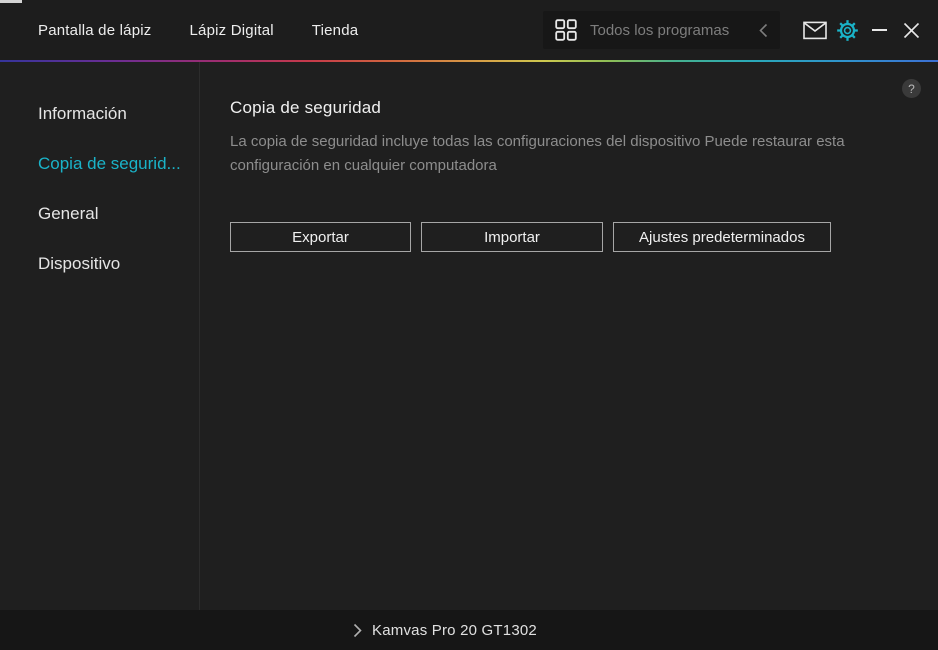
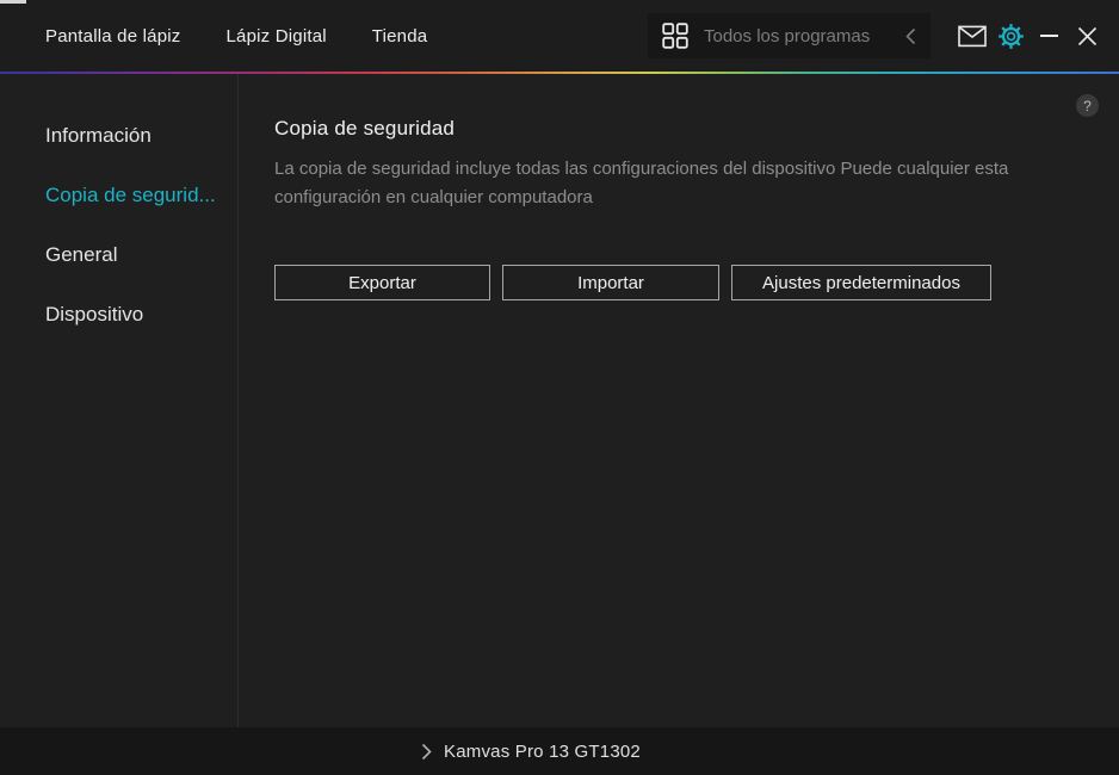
  Pantalla de lápiz
  Lápiz Digital
  Tienda
  Todos los programas
  Información
  Copia de segurid...
  General
  Dispositivo
  ?
  Copia de seguridad
- La copia de seguridad incluye todas las configuraciones del dispositivo Puede restaurar esta configuración en cualquier computadora
+ La copia de seguridad incluye todas las configuraciones del dispositivo Puede cualquier esta configuración en cualquier computadora
  Exportar
  Importar
  Ajustes predeterminados
- Kamvas Pro 20 GT1302
+ Kamvas Pro 13 GT1302
